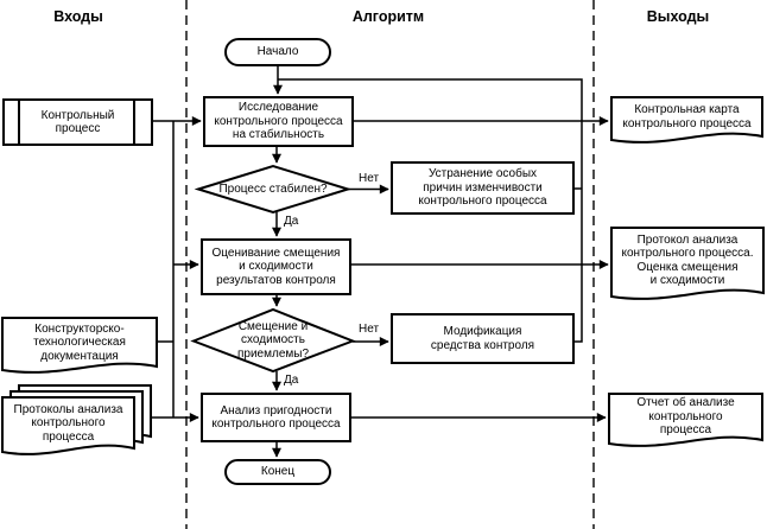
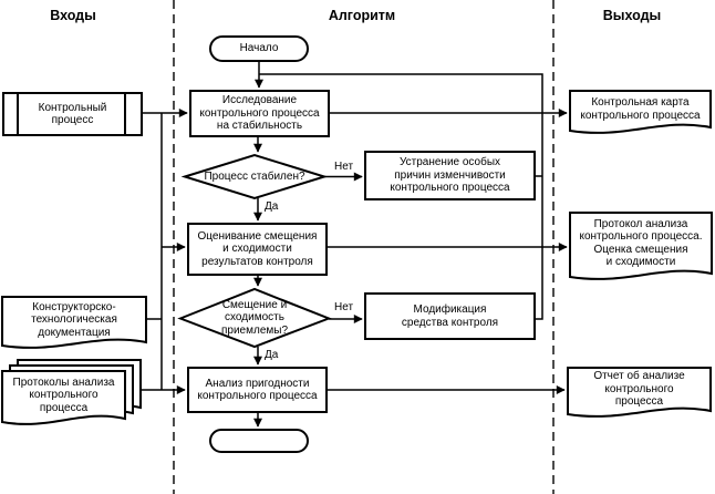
  Входы
  Алгоритм
  Выходы
  Начало
  Исследование
  контрольного процесса
  на стабильность
  Процесс стабилен?
  Устранение особых
  причин изменчивости
  контрольного процесса
  Оценивание смещения
  и сходимости
  результатов контроля
  Смещение и
  сходимость
  приемлемы?
  Модификация
  средства контроля
  Анализ пригодности
  контрольного процесса
- Конец
  Контрольный
  процесс
  Конструкторско-
  технологическая
  документация
  Протоколы анализа
  контрольного
  процесса
  Контрольная карта
  контрольного процесса
  Протокол анализа
  контрольного процесса.
  Оценка смещения
  и сходимости
  Отчет об анализе
  контрольного
  процесса
  Нет
  Да
  Нет
  Да
